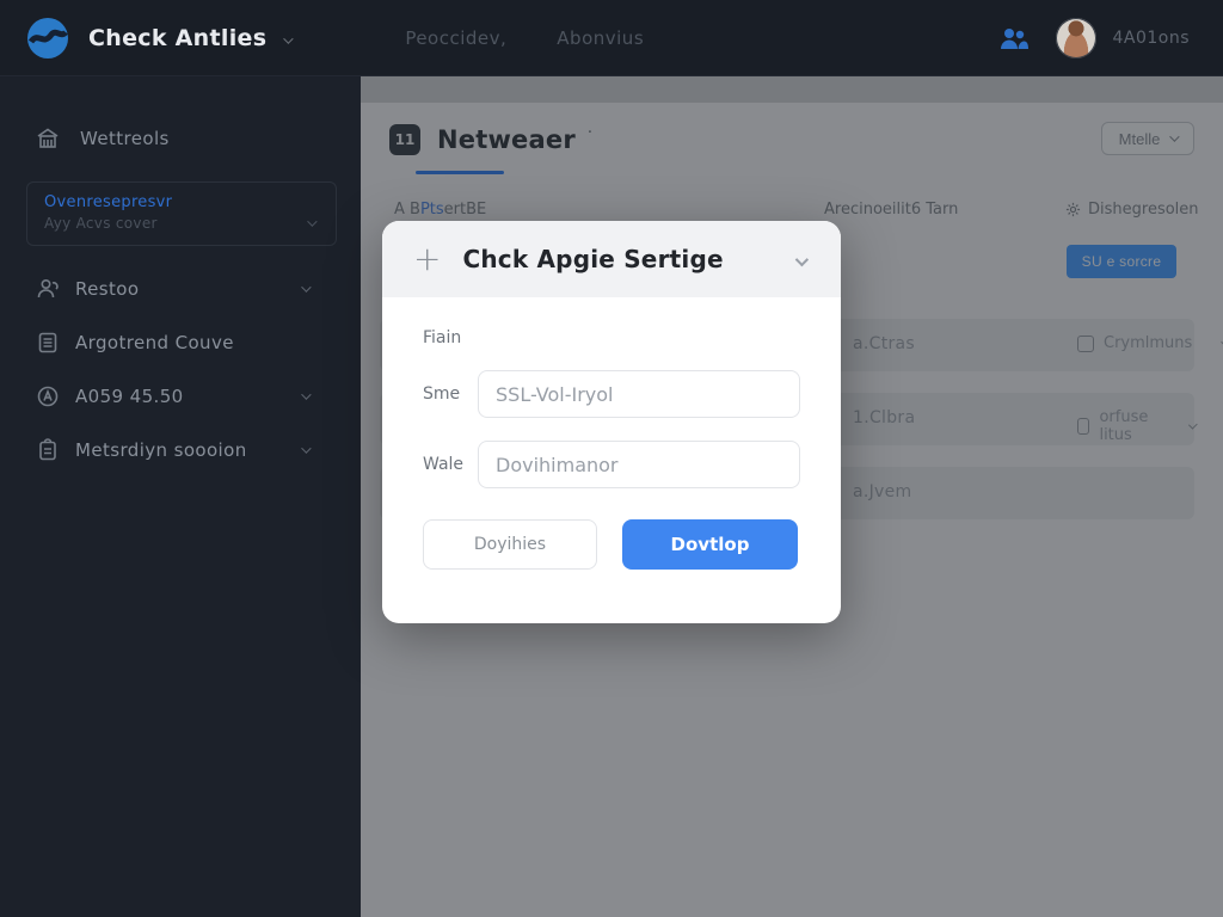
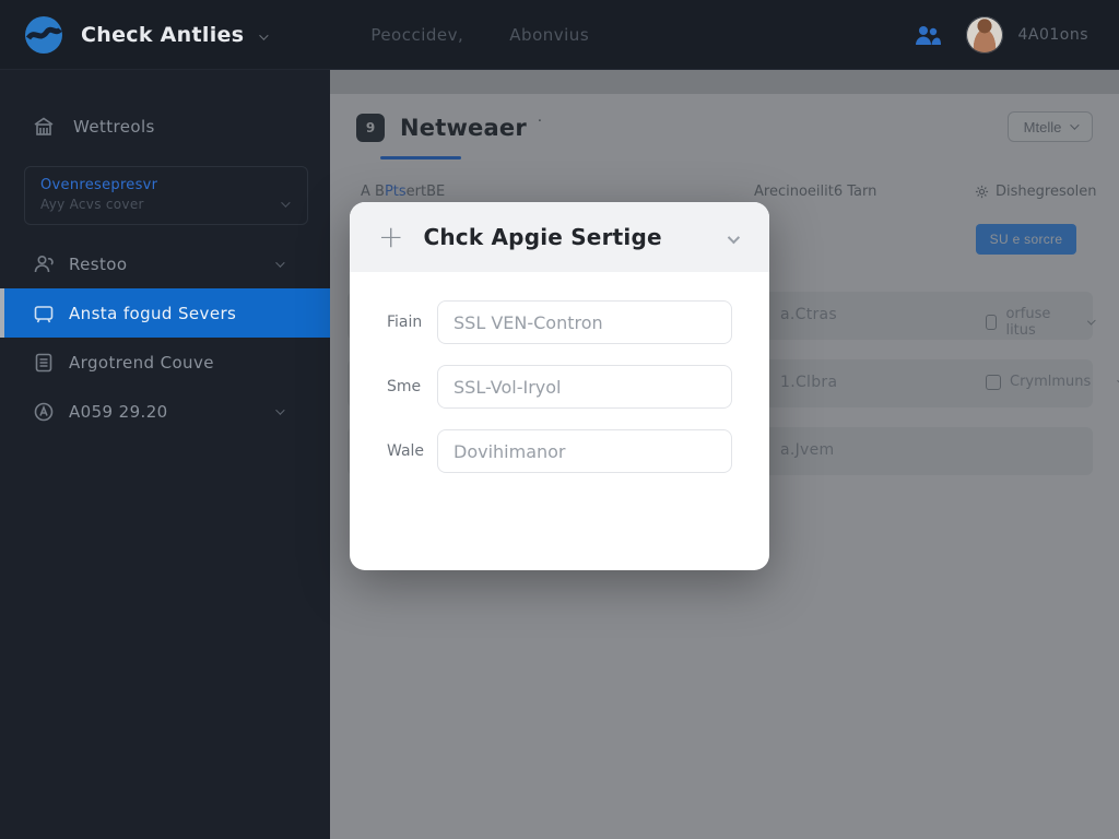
  Check Antlies
  Peoccidev,
  Abonvius
  4A01ons
  Wettreols
  Ovenresepresvr
  Ayy Acvs cover
  Restoo
+ Ansta fogud Severs
  Argotrend Couve
- A059 45.50
+ A059 29.20
- Metsrdiyn soooion
- 11
+ 9
  Netweaer
  ·
  Mtelle
  A BPtsertBE
  Arecinoeilit6 Tarn
  Dishegresolen
  SU e sorcre
  a.Ctras
- Crymlmuns
+ orfuse litus
  1.Clbra
- orfuse litus
+ Crymlmuns
  a.Jvem
  +
  Chck Apgie Sertige
  Fiain
+ SSL VEN-Contron
  Sme
  SSL-Vol-Iryol
  Wale
  Dovihimanor
- Doyihies
- Dovtlop
